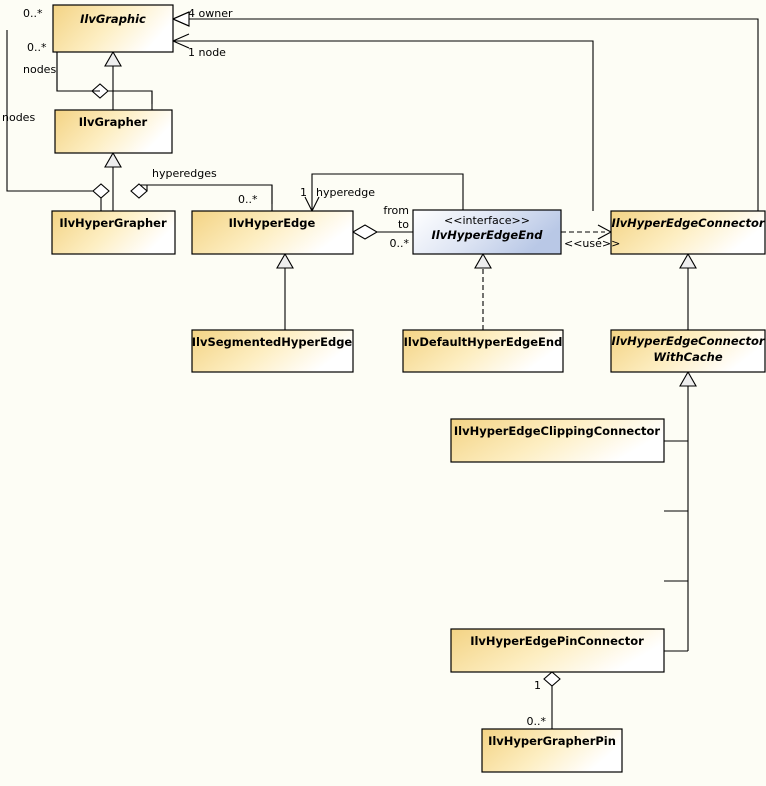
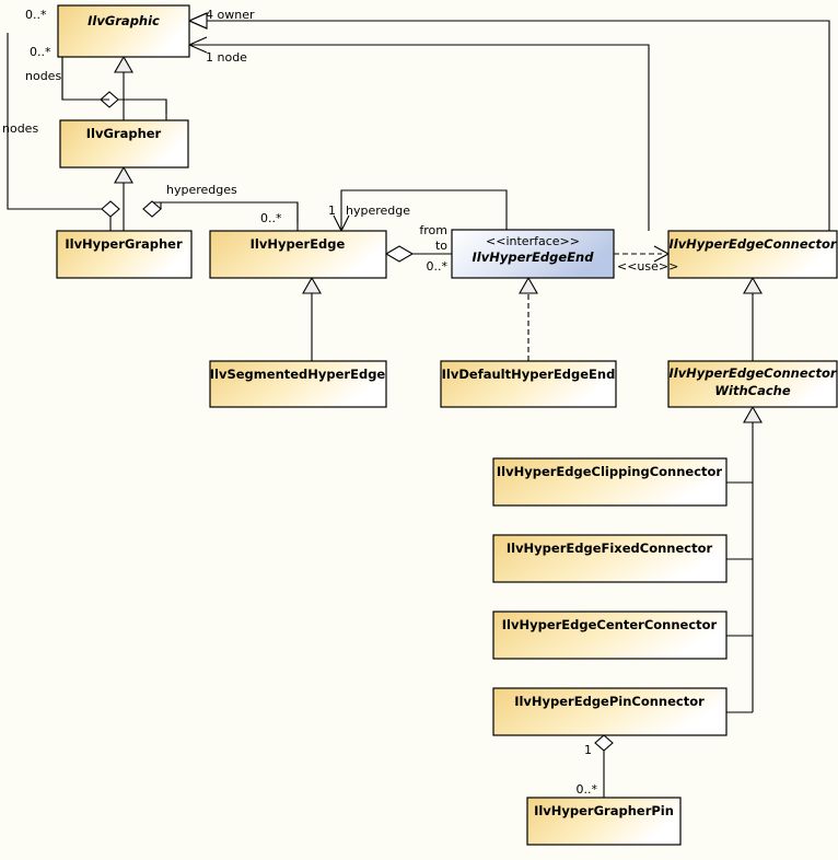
  IlvGraphic
  IlvGrapher
  IlvHyperGrapher
  IlvHyperEdge
  <<interface>>
  IlvHyperEdgeEnd
  IlvHyperEdgeConnector
  IlvSegmentedHyperEdge
  IlvDefaultHyperEdgeEnd
  IlvHyperEdgeConnector
  WithCache
  IlvHyperEdgeClippingConnector
+ IlvHyperEdgeFixedConnector
+ IlvHyperEdgeCenterConnector
  IlvHyperEdgePinConnector
  IlvHyperGrapherPin
  0..*
  4 owner
  0..*
  1 node
  nodes
  nodes
  hyperedges
  0..*
  1
  hyperedge
  from
  to
  0..*
  <<use>>
  1
  0..*
